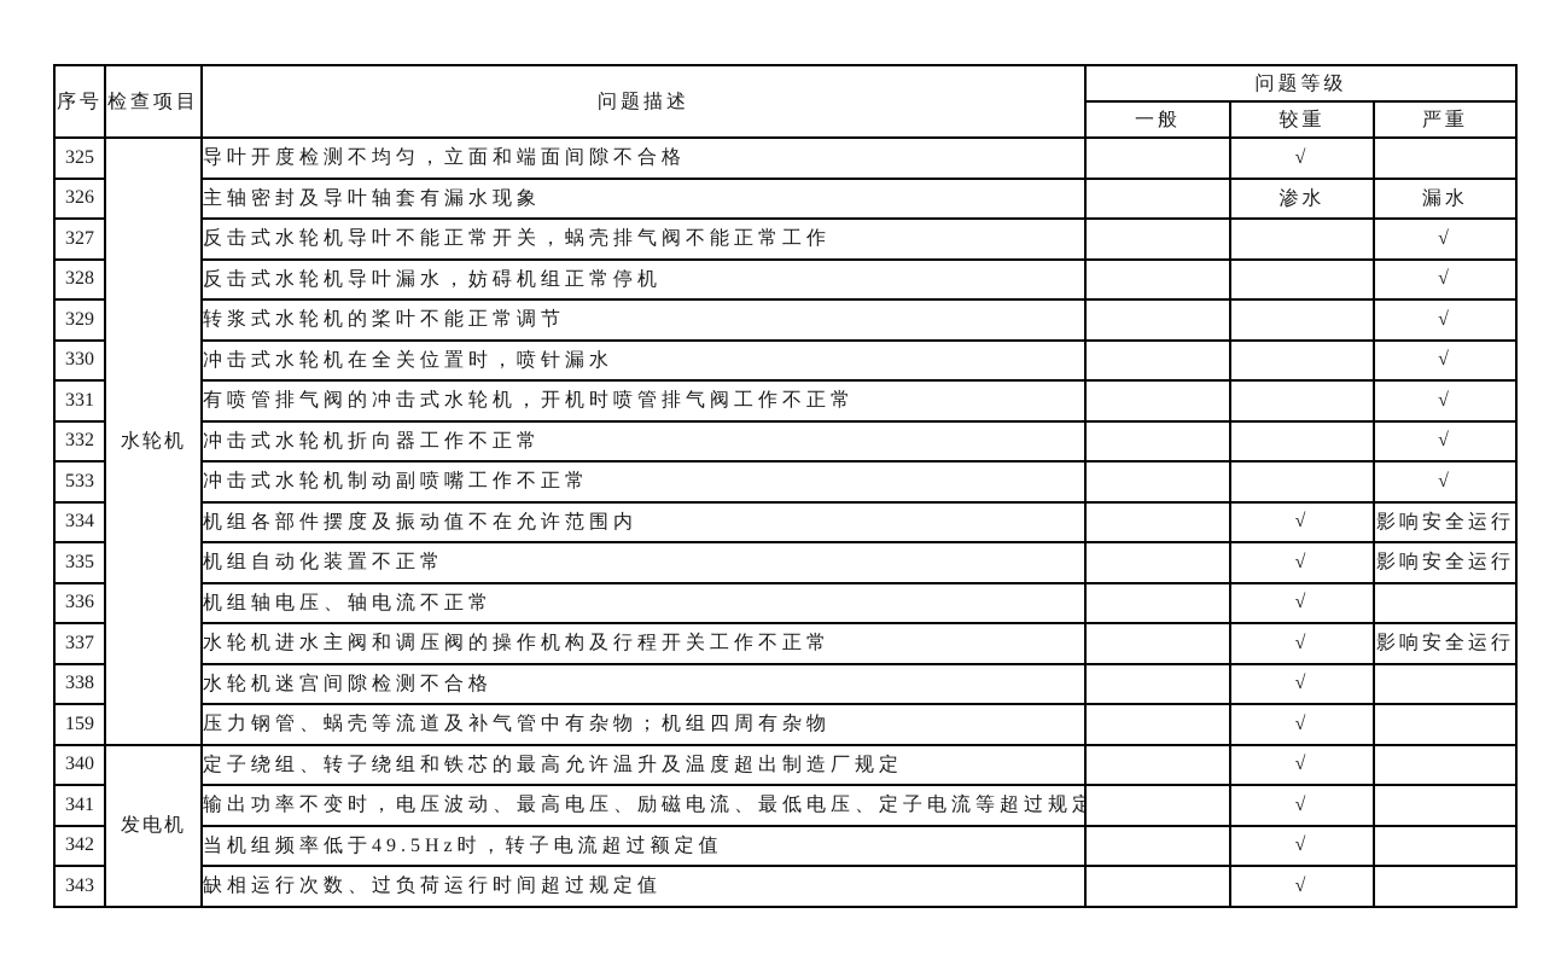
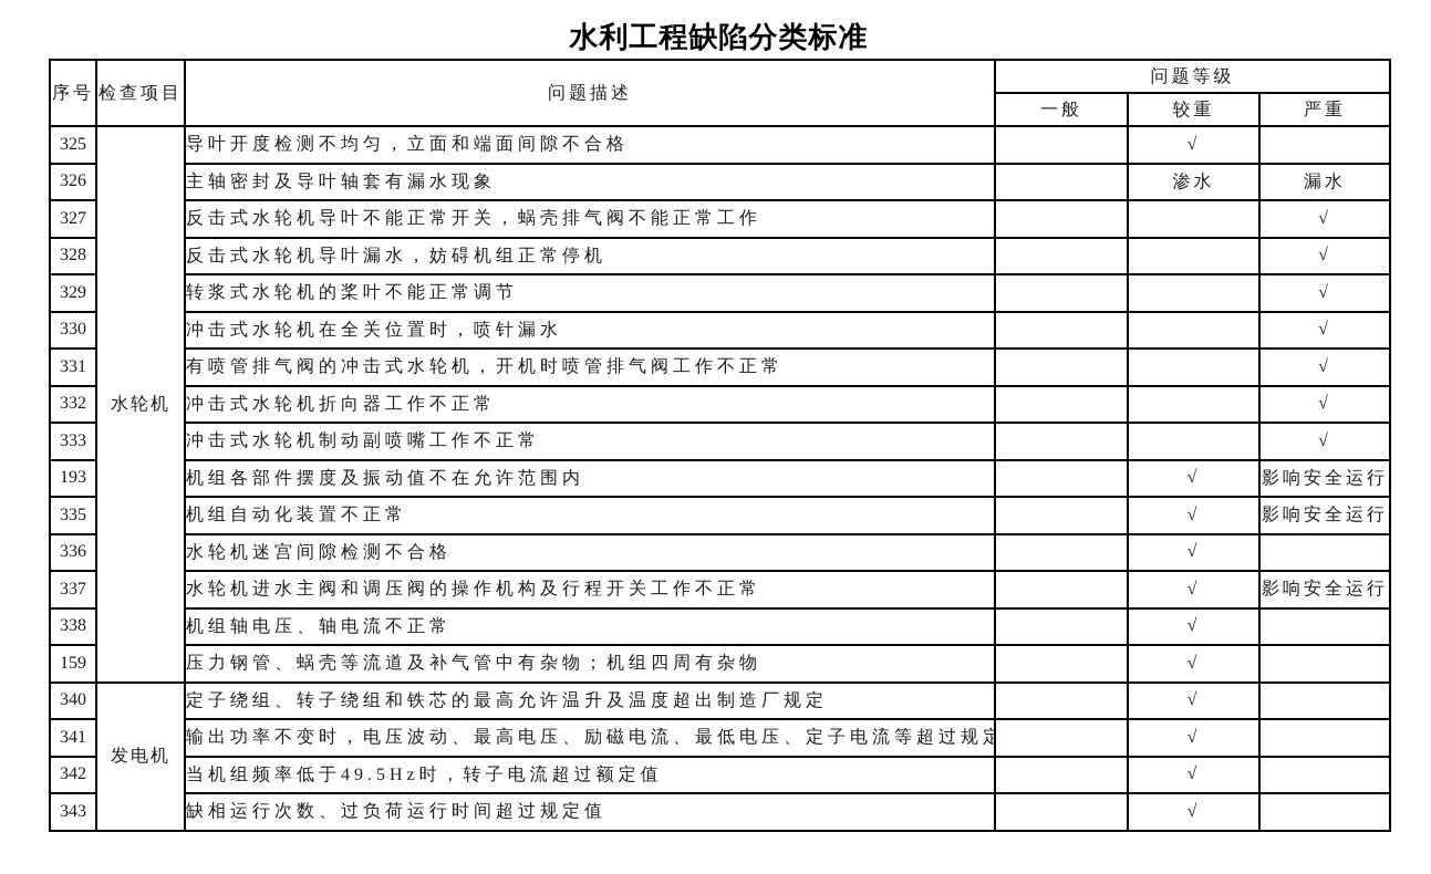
+ 水利工程缺陷分类标准
  序号	检查项目	问题描述	问题等级
  一般	较重	严重
  325	水轮机	导叶开度检测不均匀，立面和端面间隙不合格		√
  326	主轴密封及导叶轴套有漏水现象		渗水	漏水
  327	反击式水轮机导叶不能正常开关，蜗壳排气阀不能正常工作			√
  328	反击式水轮机导叶漏水，妨碍机组正常停机			√
  329	转浆式水轮机的桨叶不能正常调节			√
  330	冲击式水轮机在全关位置时，喷针漏水			√
  331	有喷管排气阀的冲击式水轮机，开机时喷管排气阀工作不正常			√
  332	冲击式水轮机折向器工作不正常			√
- 533	冲击式水轮机制动副喷嘴工作不正常			√
+ 333	冲击式水轮机制动副喷嘴工作不正常			√
- 334	机组各部件摆度及振动值不在允许范围内		√	影响安全运行
+ 193	机组各部件摆度及振动值不在允许范围内		√	影响安全运行
  335	机组自动化装置不正常		√	影响安全运行
- 336	机组轴电压、轴电流不正常		√
+ 336	水轮机迷宫间隙检测不合格		√
  337	水轮机进水主阀和调压阀的操作机构及行程开关工作不正常		√	影响安全运行
- 338	水轮机迷宫间隙检测不合格		√
+ 338	机组轴电压、轴电流不正常		√
  159	压力钢管、蜗壳等流道及补气管中有杂物；机组四周有杂物		√
  340	发电机	定子绕组、转子绕组和铁芯的最高允许温升及温度超出制造厂规定		√
  341	输出功率不变时，电压波动、最高电压、励磁电流、最低电压、定子电流等超过规定		√
  342	当机组频率低于49.5Hz时，转子电流超过额定值		√
  343	缺相运行次数、过负荷运行时间超过规定值		√
